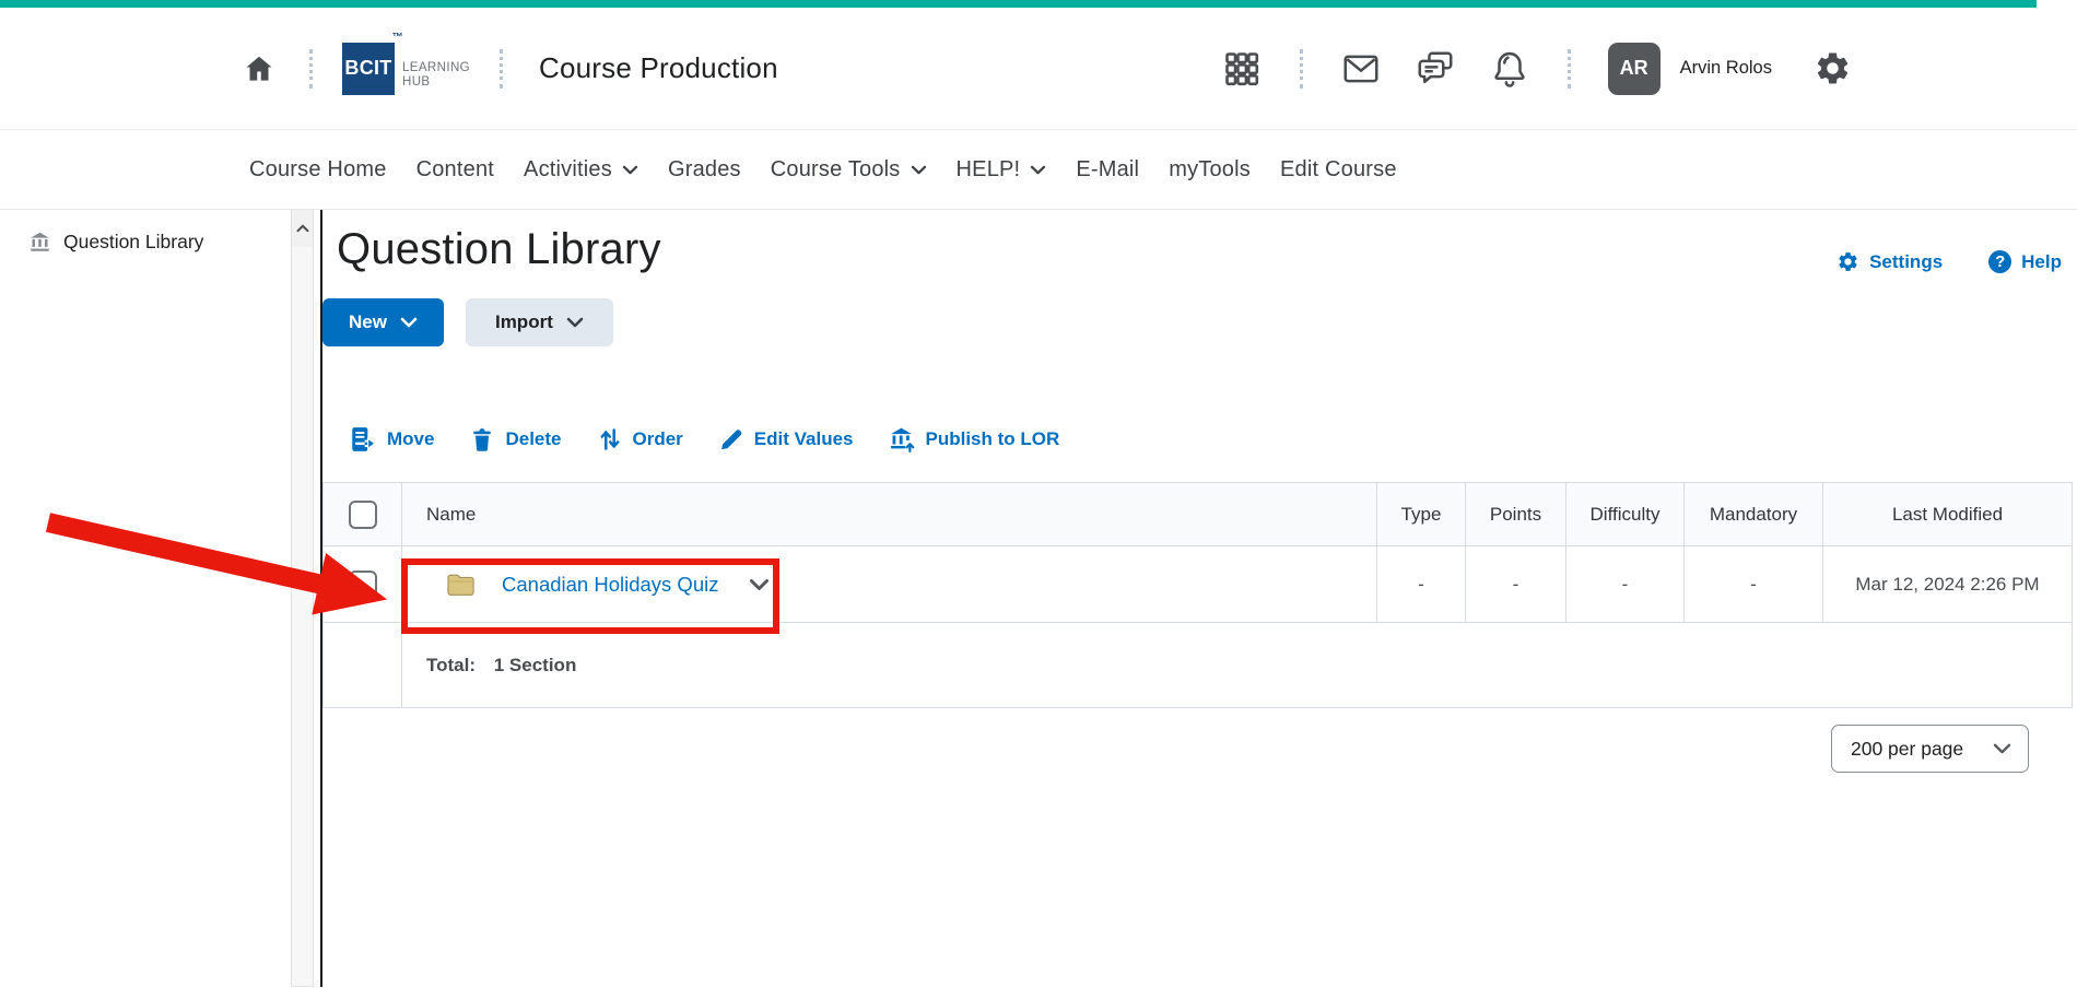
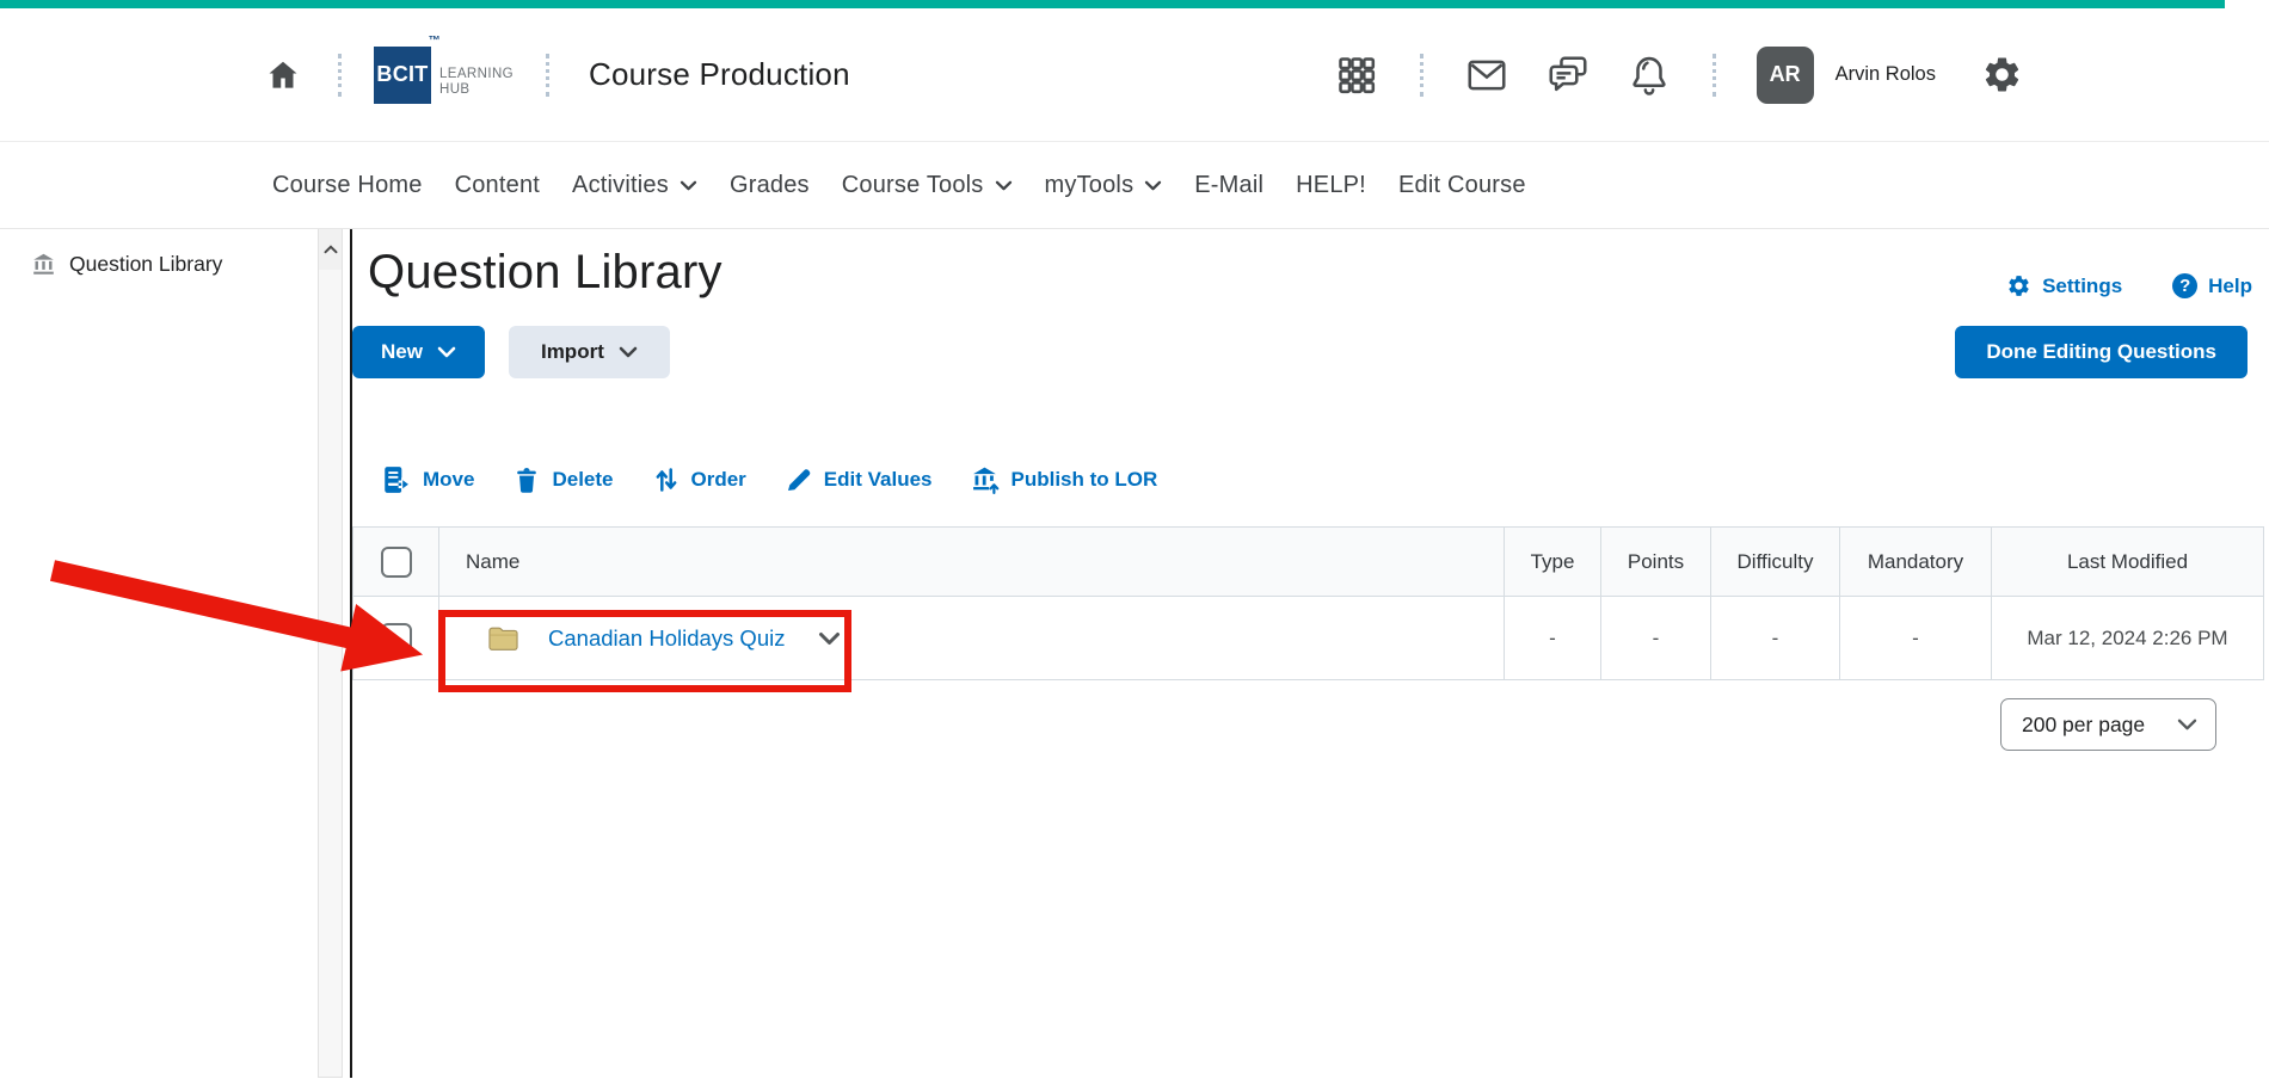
  BCIT
  ™
  LEARNING
  HUB
  Course Production
  AR
  Arvin Rolos
  Course Home
  Content
  Activities
  Grades
  Course Tools
- HELP!
+ myTools
  E-Mail
- myTools
+ HELP!
  Edit Course
  Question Library
  Question Library
  Settings
  ?
  Help
  New
  Import
+ Done Editing Questions
  Move
  Delete
  Order
  Edit Values
  Publish to LOR
  	Name	Type	Points	Difficulty	Mandatory	Last Modified
  	Canadian Holidays Quiz	-	-	-	-	Mar 12, 2024 2:26 PM
- 	Total: 1 Section
  200 per page
